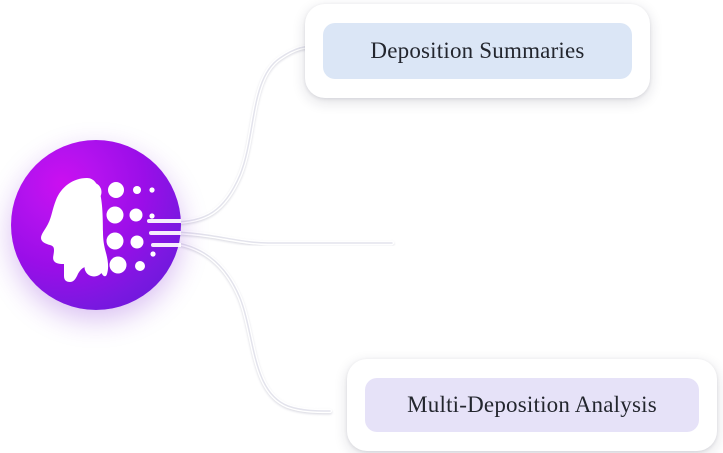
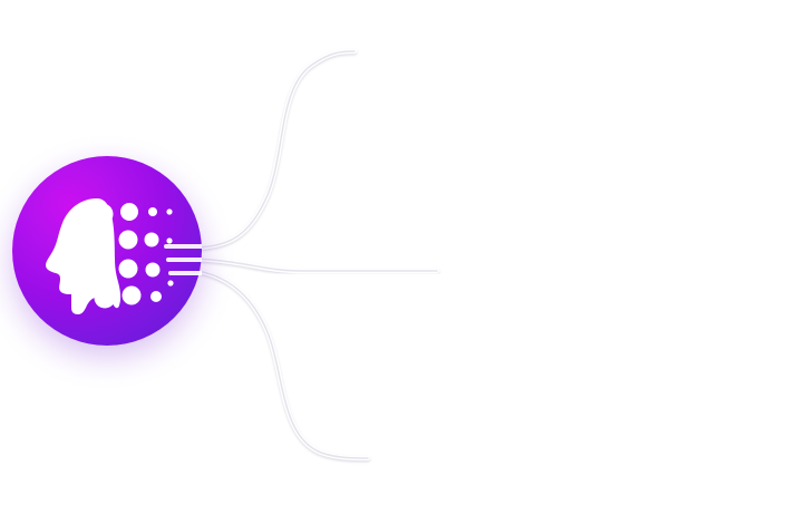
- Deposition Summaries
- Multi-Deposition Analysis
